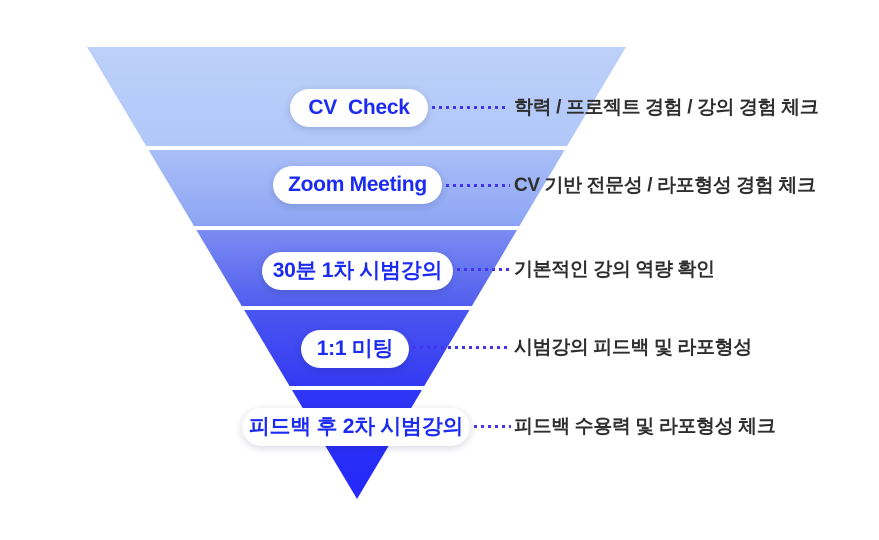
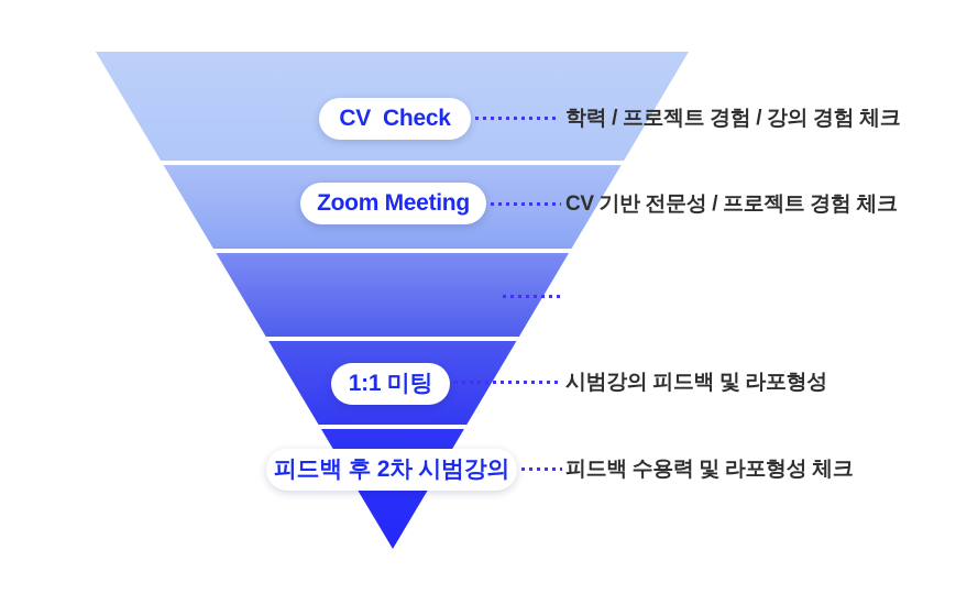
  CV Check
  학력 / 프로젝트 경험 / 강의 경험 체크
  Zoom Meeting
- CV 기반 전문성 / 라포형성 경험 체크
+ CV 기반 전문성 / 프로젝트 경험 체크
- 30분 1차 시범강의
- 기본적인 강의 역량 확인
  1:1 미팅
  시범강의 피드백 및 라포형성
  피드백 후 2차 시범강의
  피드백 수용력 및 라포형성 체크
